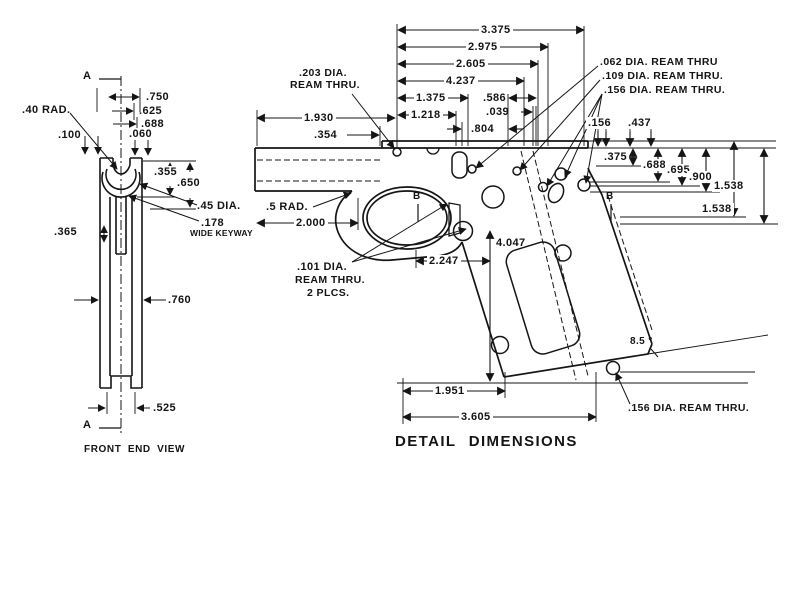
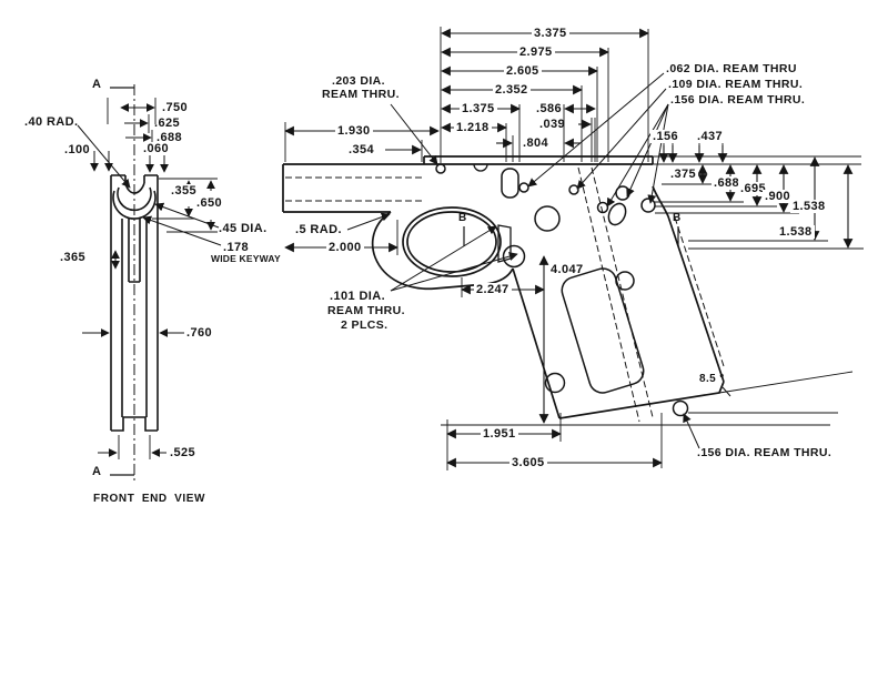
  A
  .40 RAD.
  .750
  .625
  .688
  .100
  .060
  .355
  .650
  .45 DIA.
  .178
  WIDE KEYWAY
  .365
  .760
  .525
  A
  FRONT END VIEW
  3.375
  2.975
  2.605
- 4.237
+ 2.352
  1.375
  1.218
  .586
  .039
  .804
  1.930
  .354
  .203 DIA.
  REAM THRU.
  .062 DIA. REAM THRU
  .109 DIA. REAM THRU.
  .156 DIA. REAM THRU.
  .156
  .437
  .375
  .688
  .695
  .900
  1.538
  1.538
  .5 RAD.
  2.000
  B
  B
  4.047
  2.247
  .101 DIA.
  REAM THRU.
  2 PLCS.
  1.951
  3.605
  8.5 °
  .156 DIA. REAM THRU.
- DETAIL DIMENSIONS
